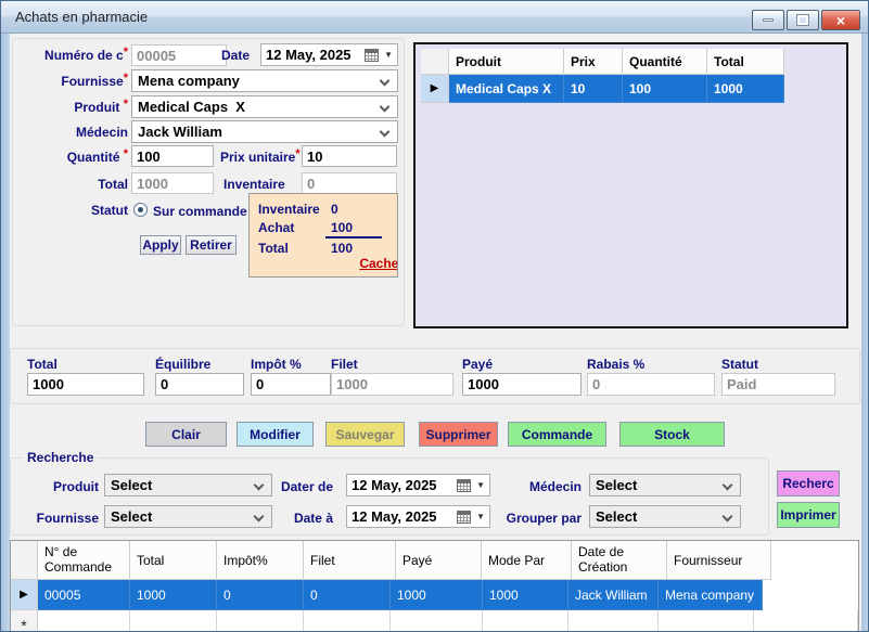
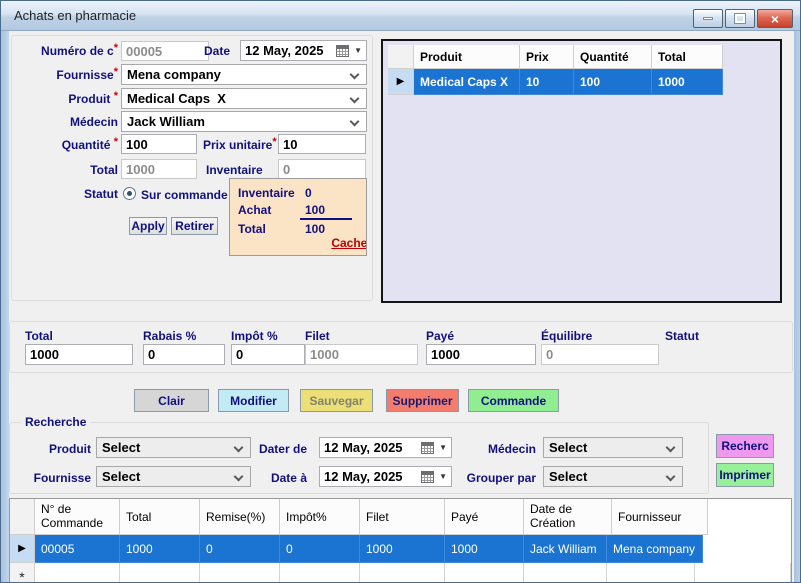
  Achats en pharmacie
  ×
  Numéro de c*
  00005
  Date
  12 May, 2025
  ▼
  Fournisse*
  Mena company
  Produit *
  Medical Caps X
  Médecin
  Jack William
  Quantité *
  100
  Prix unitaire*
  10
  Total
  1000
  Inventaire
  0
  Statut
  Sur commande
  Apply
  Retirer
  Inventaire
  0
  Achat
  100
  Total
  100
  Cache
  Produit
  Prix
  Quantité
  Total
  ▶
  Medical Caps X
  10
  100
  1000
  Total
  1000
- Équilibre
+ Rabais %
  0
  Impôt %
  0
  Filet
  1000
  Payé
  1000
- Rabais %
+ Équilibre
  0
  Statut
- Paid
  Clair
  Modifier
  Sauvegar
  Supprimer
  Commande
- Stock
  Recherche
  Produit
  Select
  Dater de
  12 May, 2025
  ▼
  Médecin
  Select
  Recherc
  Fournisse
  Select
  Date à
  12 May, 2025
  ▼
  Grouper par
  Select
  Imprimer
  N° de Commande
  Total
+ Remise(%)
  Impôt%
  Filet
  Payé
- Mode Par
  Date de Création
  Fournisseur
  ▶
  00005
  1000
  0
  0
  1000
  1000
  Jack William
  Mena company
  *
